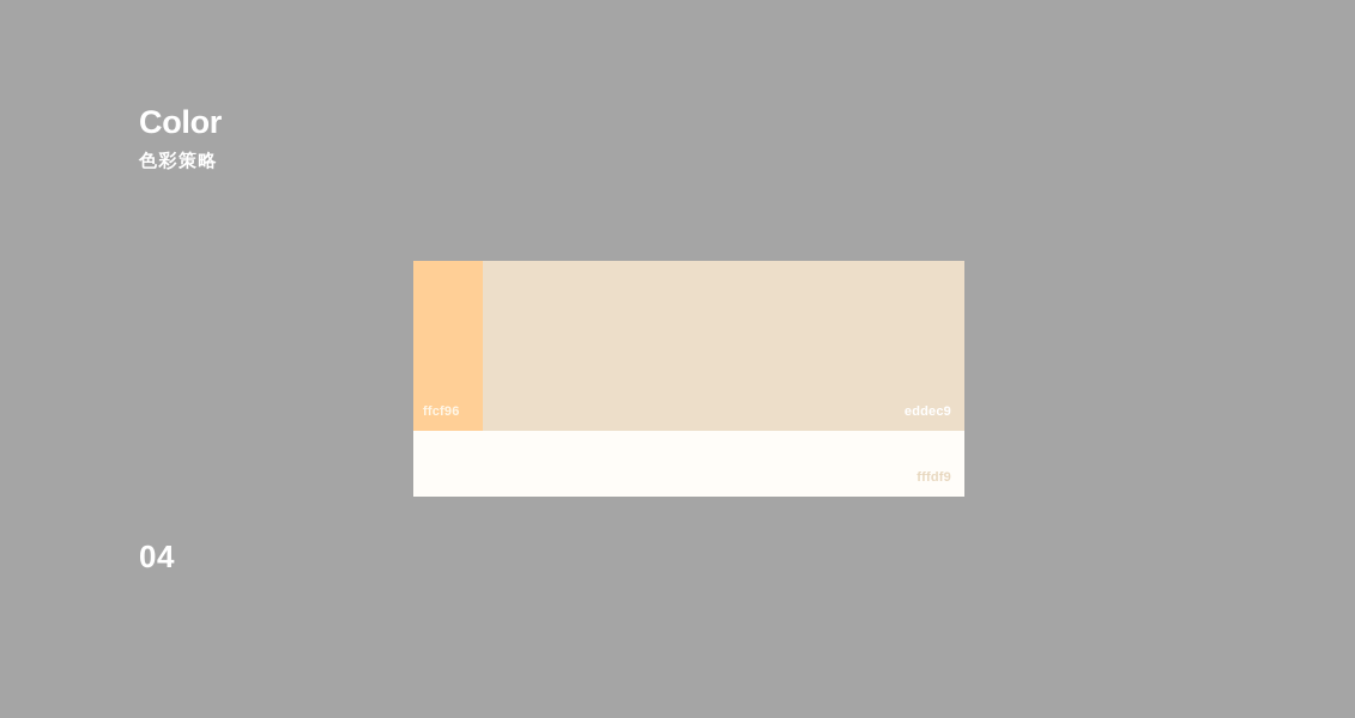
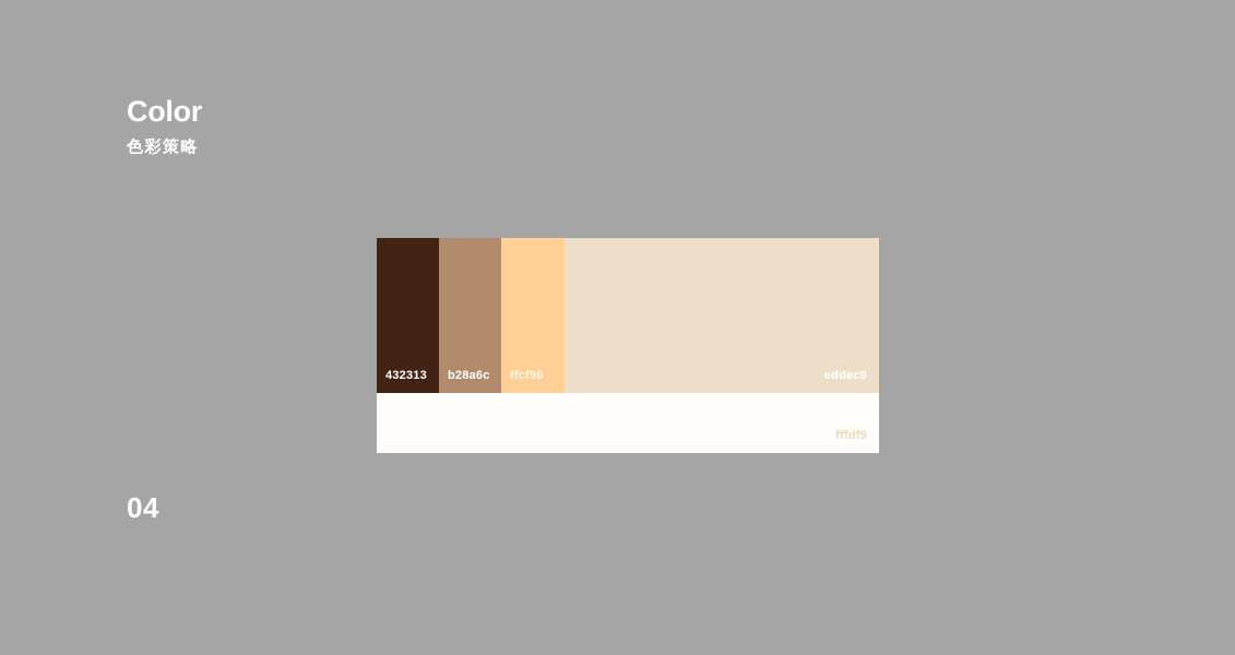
  Color
  色彩策略
  04
+ 432313
+ b28a6c
  ffcf96
  eddec9
  fffdf9
